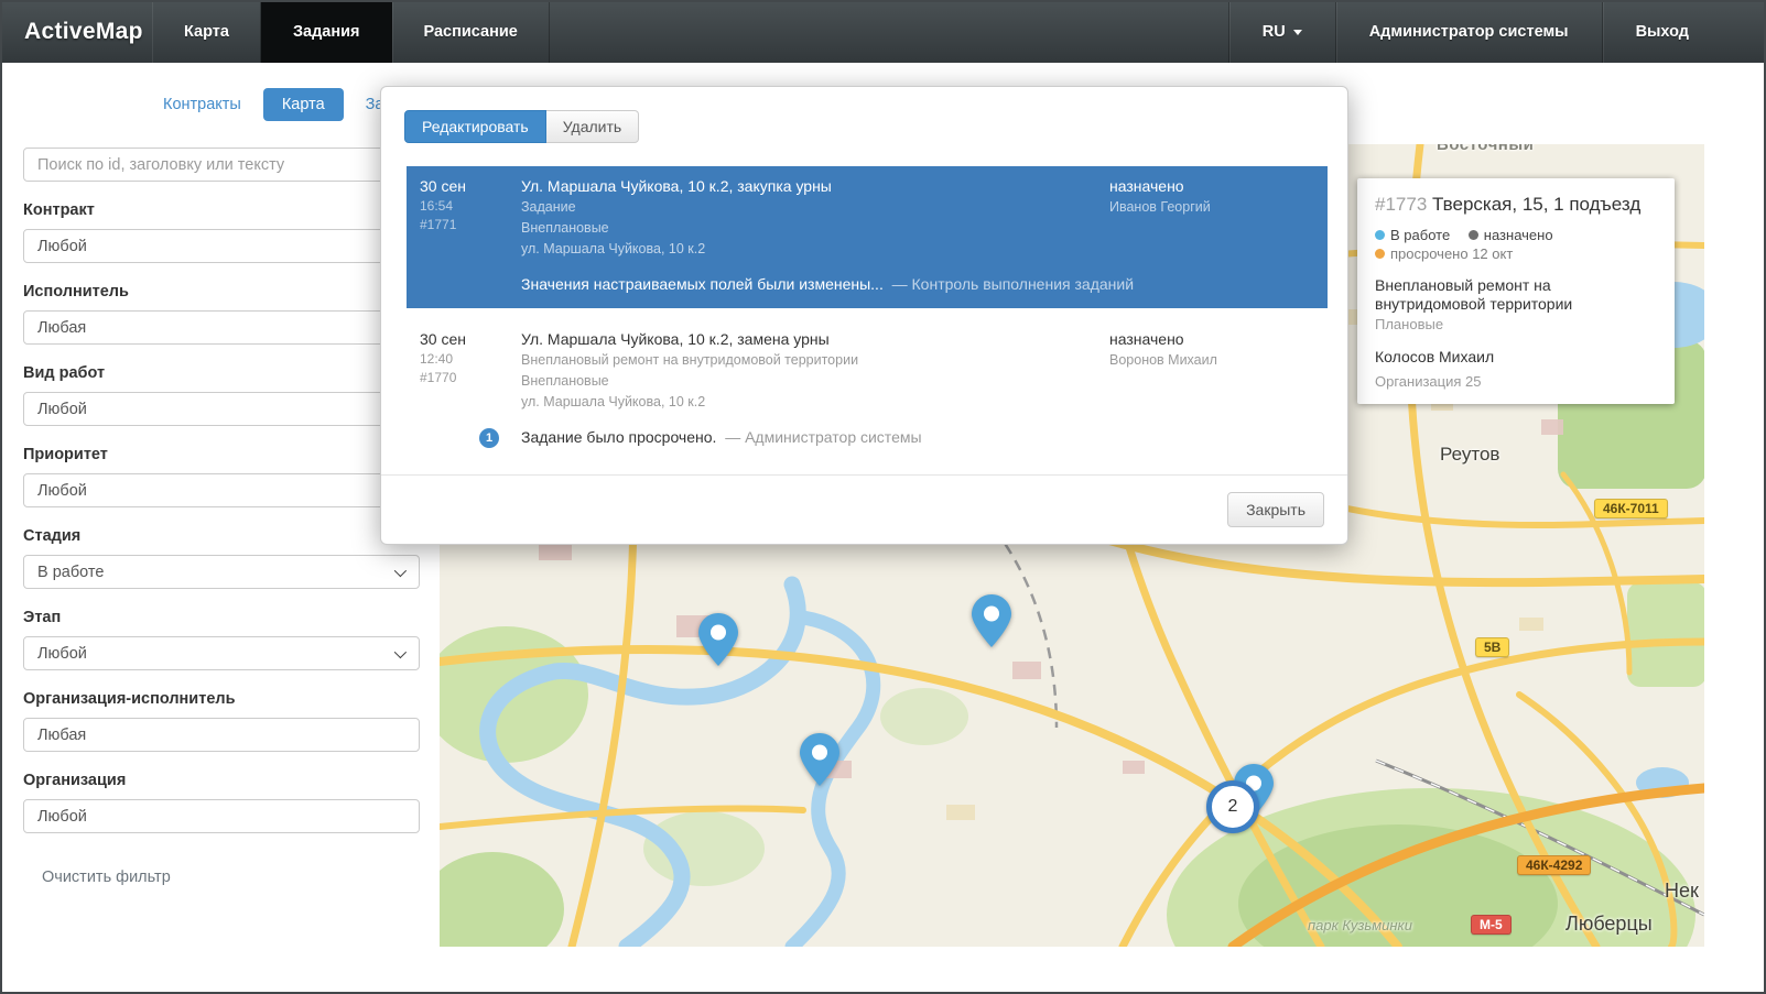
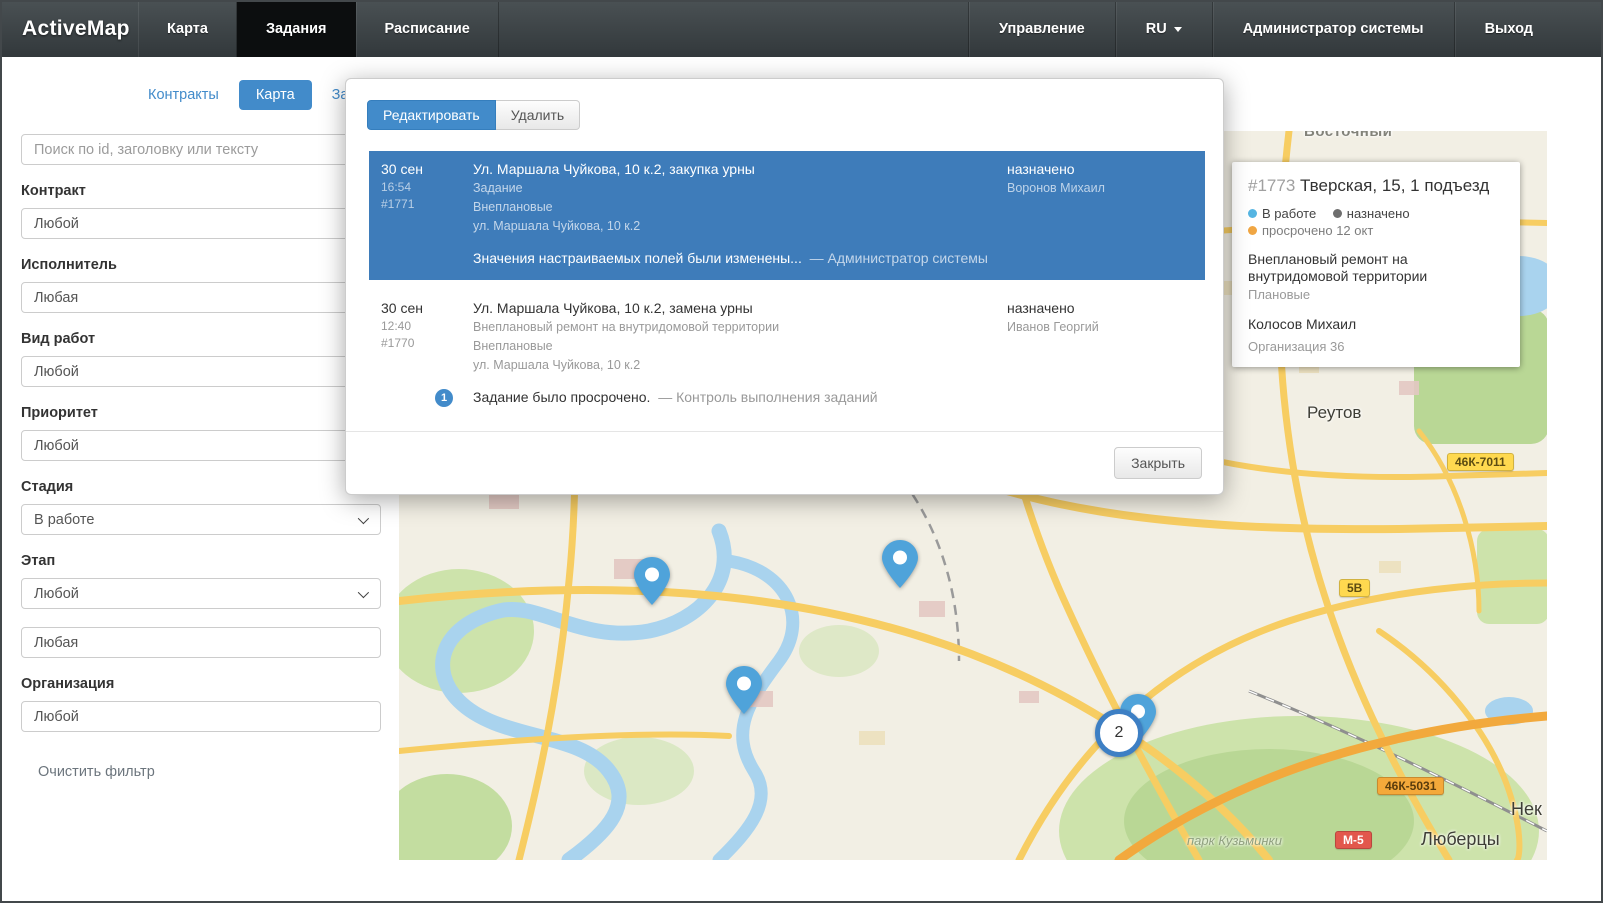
  ActiveMap
  Карта
  Задания
  Расписание
+ Управление
  RU
  Администратор системы
  Выход
  Контракты
  Карта
  Поиск по id, заголовку или тексту
  Контракт
  Любой
  Исполнитель
  Любая
  Вид работ
  Любой
  Приоритет
  Любой
  Стадия
  В работе
  Этап
  Любой
- Организация-исполнитель
  Любая
  Организация
  Любой
  Очистить фильтр
  Восточный
  Реутов
  Люберцы
  Нек
  парк Кузьминки
  46К-7011
  5В
- 46К-4292
+ 46К-5031
  М-5
  2
  #1773 Тверская, 15, 1 подъезд
  В работе
  назначено
  просрочено 12 окт
  Внеплановый ремонт на внутридомовой территории
  Плановые
  Колосов Михаил
- Организация 25
+ Организация 36
  Редактировать
  Удалить
  30 сен
  16:54
  #1771
  Ул. Маршала Чуйкова, 10 к.2, закупка урны
  Задание
  Внеплановые
  ул. Маршала Чуйкова, 10 к.2
  назначено
- Иванов Георгий
+ Воронов Михаил
- Значения настраиваемых полей были изменены... — Контроль выполнения заданий
+ Значения настраиваемых полей были изменены... — Администратор системы
  30 сен
  12:40
  #1770
  Ул. Маршала Чуйкова, 10 к.2, замена урны
  Внеплановый ремонт на внутридомовой территории
  Внеплановые
  ул. Маршала Чуйкова, 10 к.2
  назначено
- Воронов Михаил
+ Иванов Георгий
  1
- Задание было просрочено. — Администратор системы
+ Задание было просрочено. — Контроль выполнения заданий
  Закрыть
